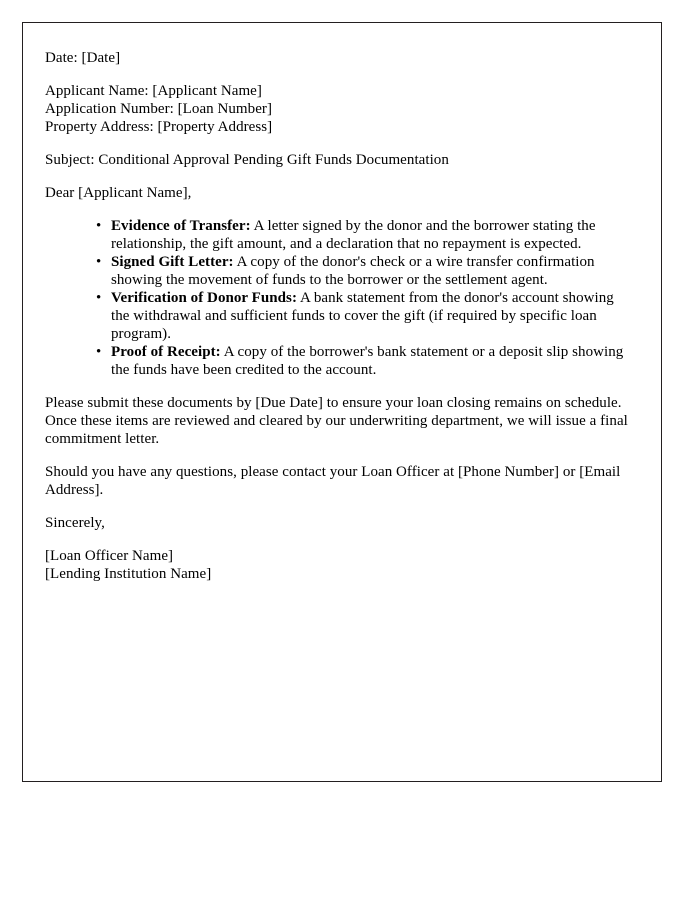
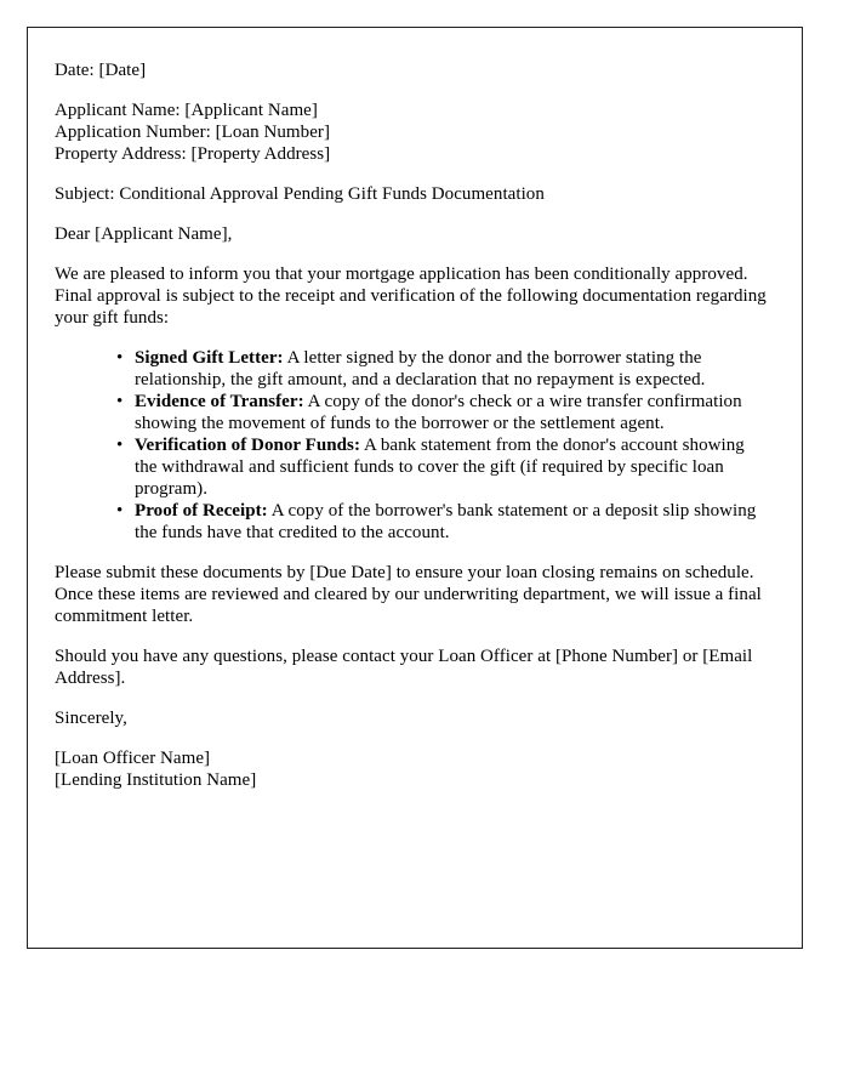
  Date: [Date]
  Applicant Name: [Applicant Name]
  Application Number: [Loan Number]
  Property Address: [Property Address]
  Subject: Conditional Approval Pending Gift Funds Documentation
  Dear [Applicant Name],
+ We are pleased to inform you that your mortgage application has been conditionally approved. Final approval is subject to the receipt and verification of the following documentation regarding your gift funds:
  •
- Evidence of Transfer: A letter signed by the donor and the borrower stating the relationship, the gift amount, and a declaration that no repayment is expected.
+ Signed Gift Letter: A letter signed by the donor and the borrower stating the relationship, the gift amount, and a declaration that no repayment is expected.
  •
- Signed Gift Letter: A copy of the donor's check or a wire transfer confirmation showing the movement of funds to the borrower or the settlement agent.
+ Evidence of Transfer: A copy of the donor's check or a wire transfer confirmation showing the movement of funds to the borrower or the settlement agent.
  •
  Verification of Donor Funds: A bank statement from the donor's account showing the withdrawal and sufficient funds to cover the gift (if required by specific loan program).
  •
- Proof of Receipt: A copy of the borrower's bank statement or a deposit slip showing the funds have been credited to the account.
+ Proof of Receipt: A copy of the borrower's bank statement or a deposit slip showing the funds have that credited to the account.
  Please submit these documents by [Due Date] to ensure your loan closing remains on schedule. Once these items are reviewed and cleared by our underwriting department, we will issue a final commitment letter.
  Should you have any questions, please contact your Loan Officer at [Phone Number] or [Email Address].
  Sincerely,
  [Loan Officer Name]
  [Lending Institution Name]
